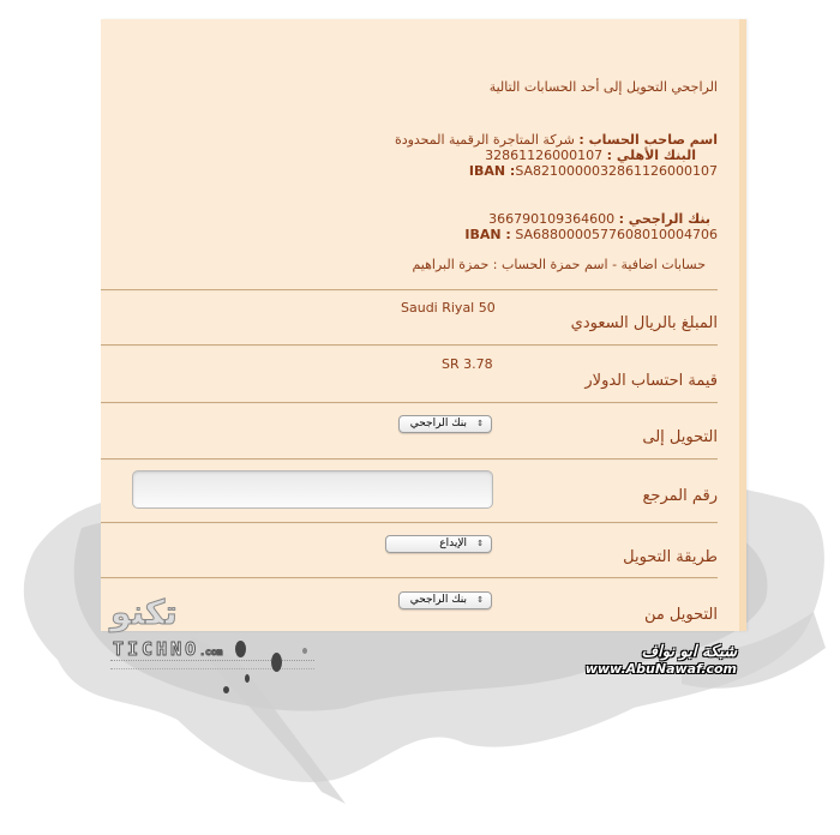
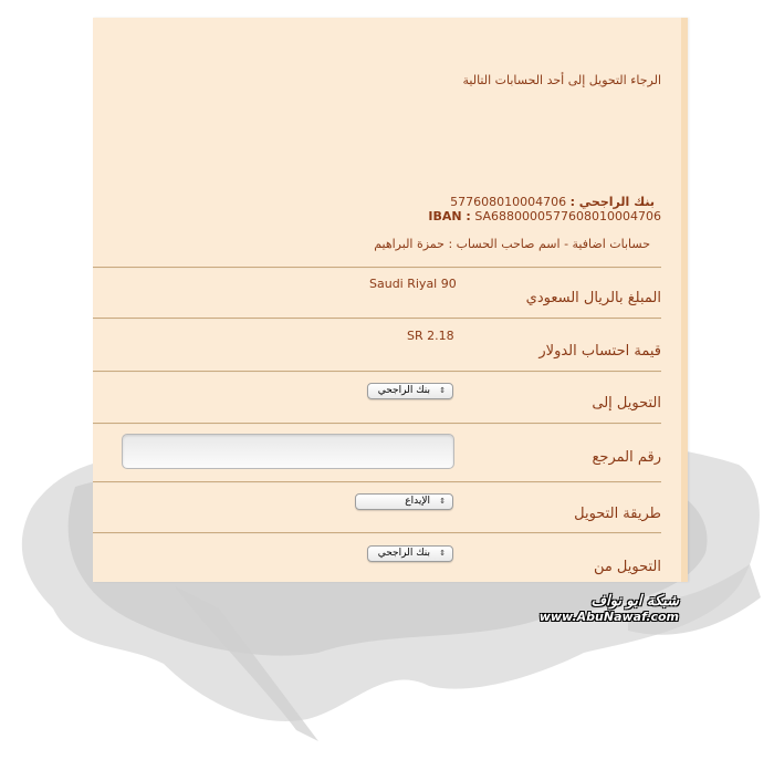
- الراجحي التحويل إلى أحد الحسابات التالية
+ الرجاء التحويل إلى أحد الحسابات التالية
- اسم صاحب الحساب : شركة المتاجرة الرقمية المحدودة
- البنك الأهلي : 32861126000107
- IBAN :SA8210000032861126000107
- بنك الراجحي : 366790109364600
+ بنك الراجحي : 577608010004706
  IBAN : SA6880000577608010004706
- حسابات اضافية - اسم حمزة الحساب : حمزة البراهيم
+ حسابات اضافية - اسم صاحب الحساب : حمزة البراهيم
- Saudi Riyal 50
+ Saudi Riyal 90
  المبلغ بالريال السعودي
- SR 3.78
+ SR 2.18
  قيمة احتساب الدولار
  ⇕
  بنك الراجحي
  التحويل إلى
  رقم المرجع
  ⇕
  الإيداع
  طريقة التحويل
  ⇕
  بنك الراجحي
  التحويل من
- تكنو
- TICHNO.com
  شبكة ابو نواف
  www.AbuNawaf.com
